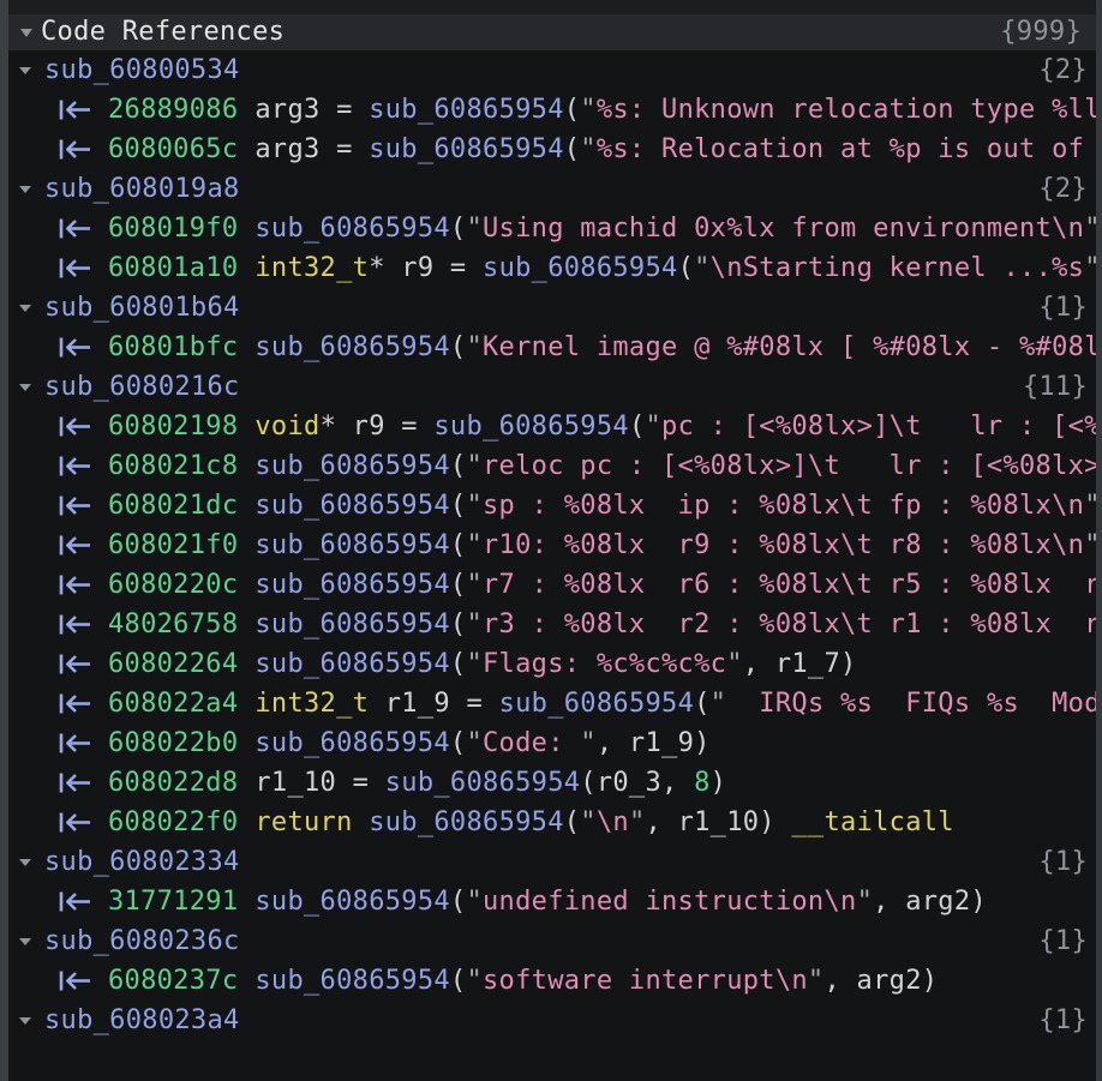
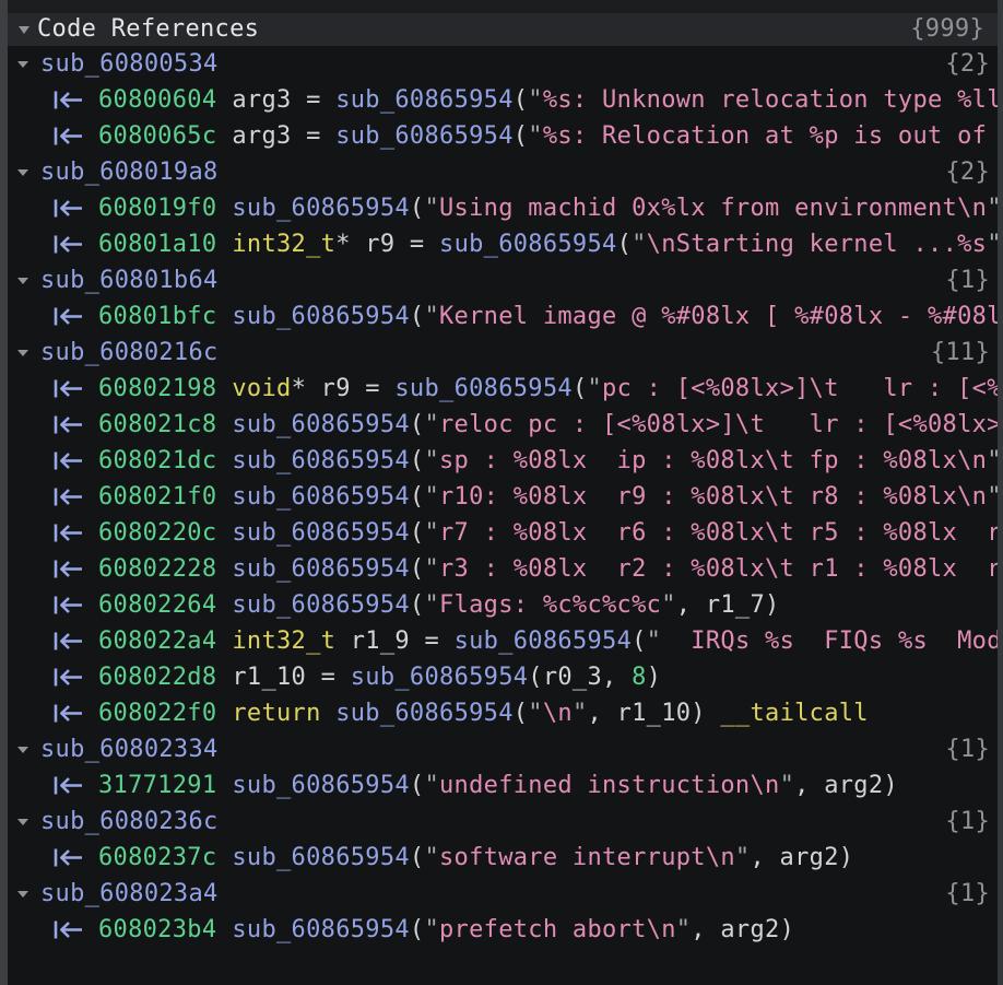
  Code References
  {999}
  sub_60800534
  {2}
- 26889086
+ 60800604
  arg3 = sub_60865954("%s: Unknown relocation type %ll
  6080065c
  arg3 = sub_60865954("%s: Relocation at %p is out of
  sub_608019a8
  {2}
  608019f0
  sub_60865954("Using machid 0x%lx from environment\n"
  60801a10
  int32_t* r9 = sub_60865954("\nStarting kernel ...%s"
  sub_60801b64
  {1}
  60801bfc
  sub_60865954("Kernel image @ %#08lx [ %#08lx - %#08l
  sub_6080216c
  {11}
  60802198
  void* r9 = sub_60865954("pc : [<%08lx>]\t lr : [<%
  608021c8
  sub_60865954("reloc pc : [<%08lx>]\t lr : [<%08lx>
  608021dc
  sub_60865954("sp : %08lx ip : %08lx\t fp : %08lx\n"
  608021f0
  sub_60865954("r10: %08lx r9 : %08lx\t r8 : %08lx\n"
  6080220c
  sub_60865954("r7 : %08lx r6 : %08lx\t r5 : %08lx r
- 48026758
+ 60802228
  sub_60865954("r3 : %08lx r2 : %08lx\t r1 : %08lx r
  60802264
  sub_60865954("Flags: %c%c%c%c", r1_7)
  608022a4
  int32_t r1_9 = sub_60865954(" IRQs %s FIQs %s Mod
- 608022b0
- sub_60865954("Code: ", r1_9)
  608022d8
  r1_10 = sub_60865954(r0_3, 8)
  608022f0
  return sub_60865954("\n", r1_10) __tailcall
  sub_60802334
  {1}
  31771291
  sub_60865954("undefined instruction\n", arg2)
  sub_6080236c
  {1}
  6080237c
  sub_60865954("software interrupt\n", arg2)
  sub_608023a4
  {1}
+ 608023b4
+ sub_60865954("prefetch abort\n", arg2)
